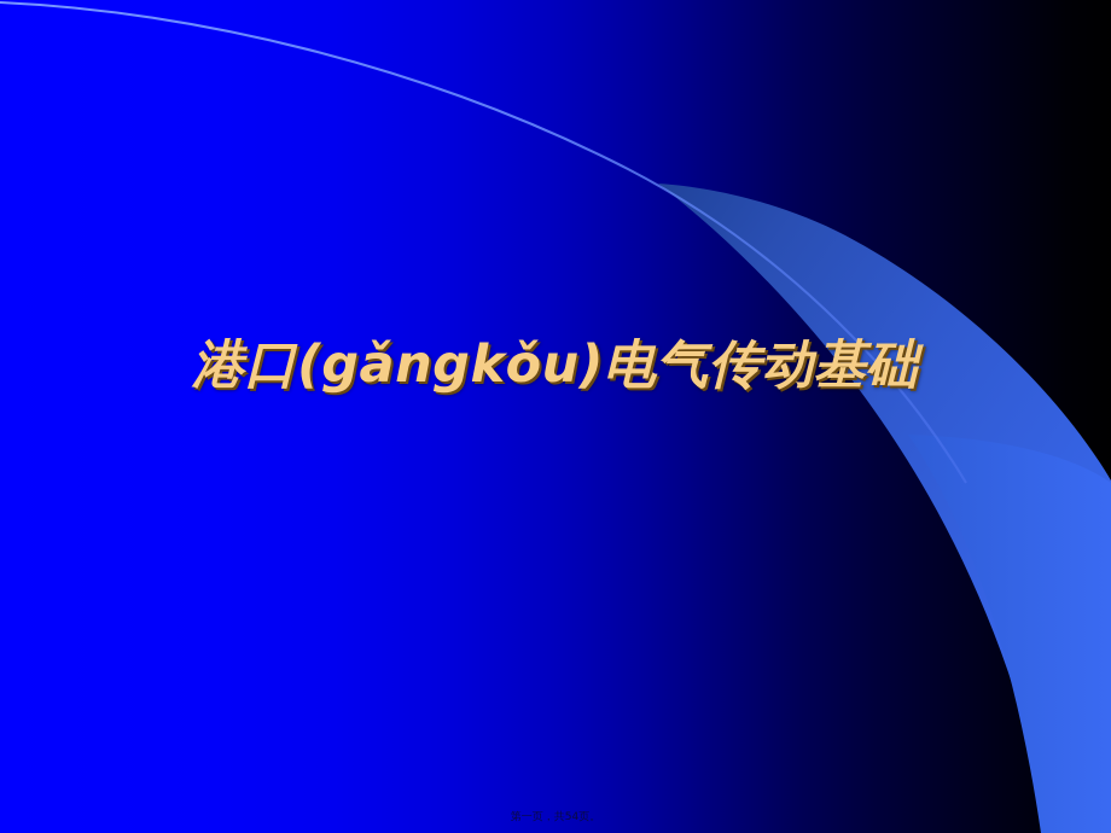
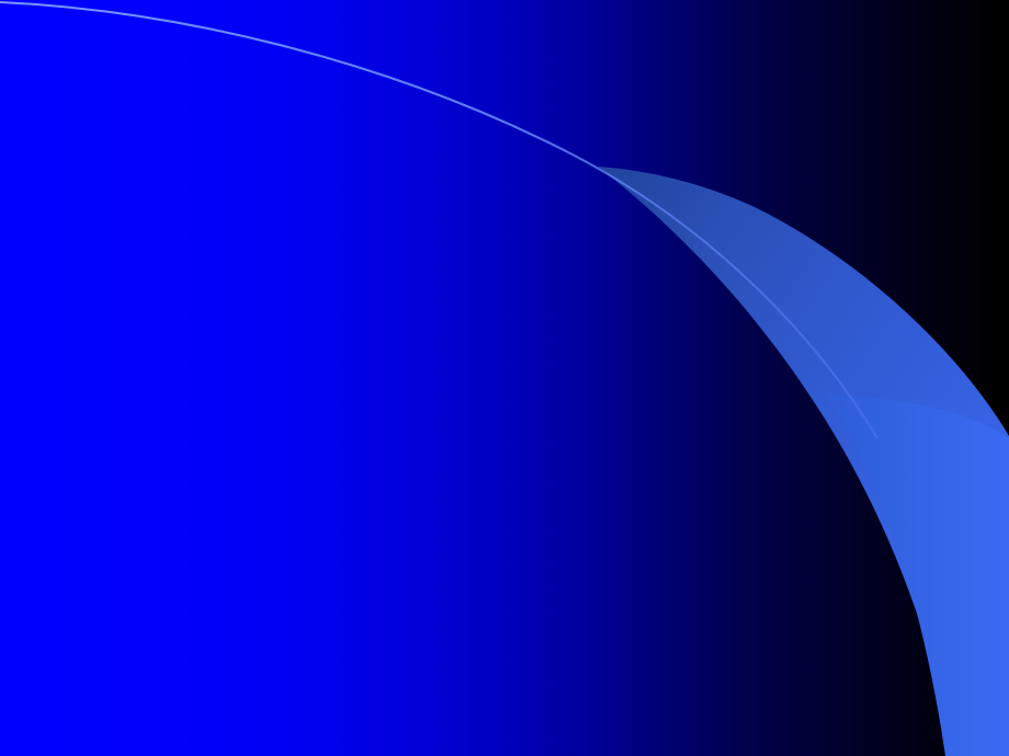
- 港口(gǎngkǒu)电气传动基础
- 第一页，共54页。
